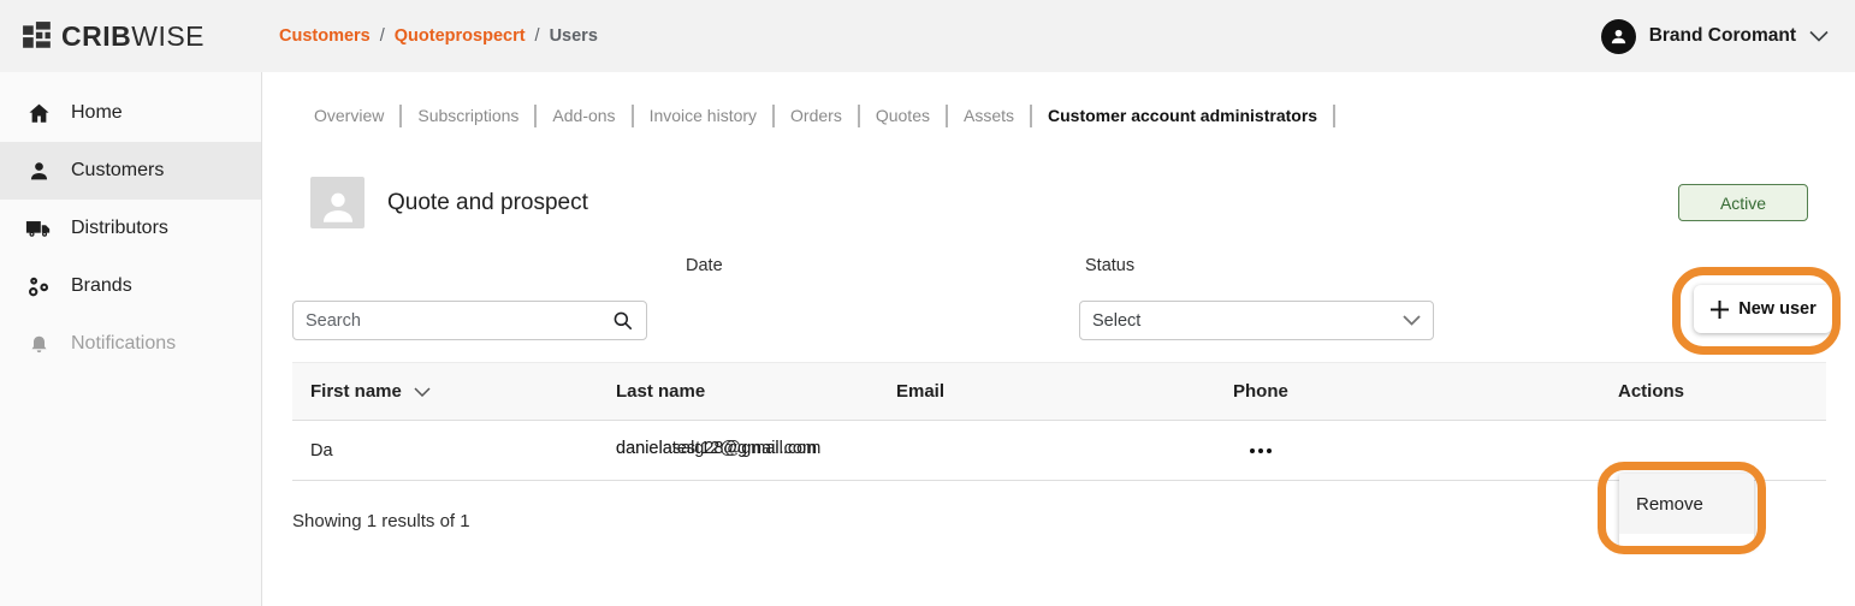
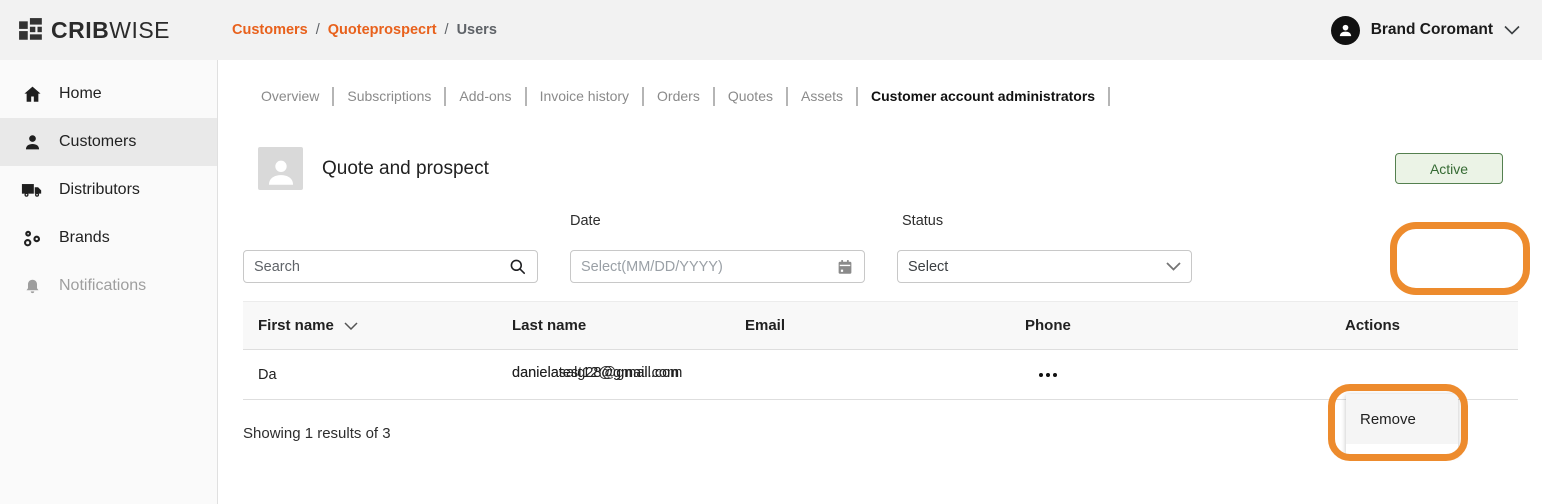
  CRIBWISE
  Customers
  /
  Quoteprospecrt
  /
  Users
  Brand Coromant
  Home
  Customers
  Distributors
  Brands
  Notifications
  Overview
  Subscriptions
  Add-ons
  Invoice history
  Orders
  Quotes
  Assets
  Customer account administrators
  Quote and prospect
  Active
  Date
  Status
  Search
+ Select(MM/DD/YYYY)
  Select
- New user
  First name
  Last name
  Email
  Phone
  Actions
  Da
  danielasalg28@gmail.com
  danielatest12@gmail.com
- Showing 1 results of 1
+ Showing 1 results of 3
  Remove
